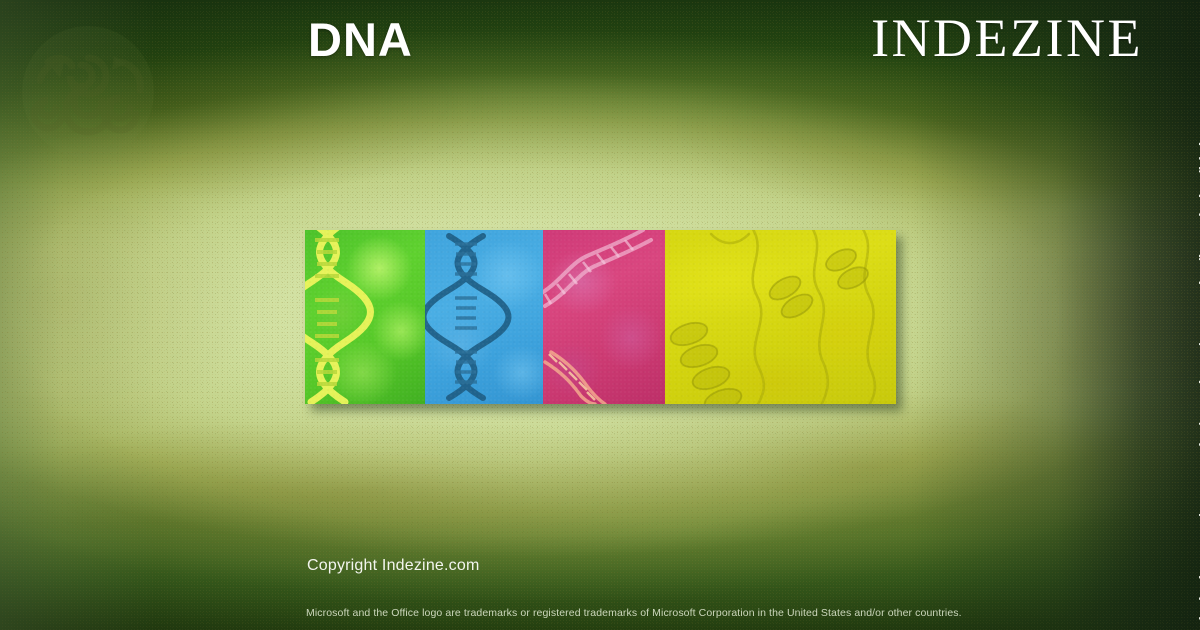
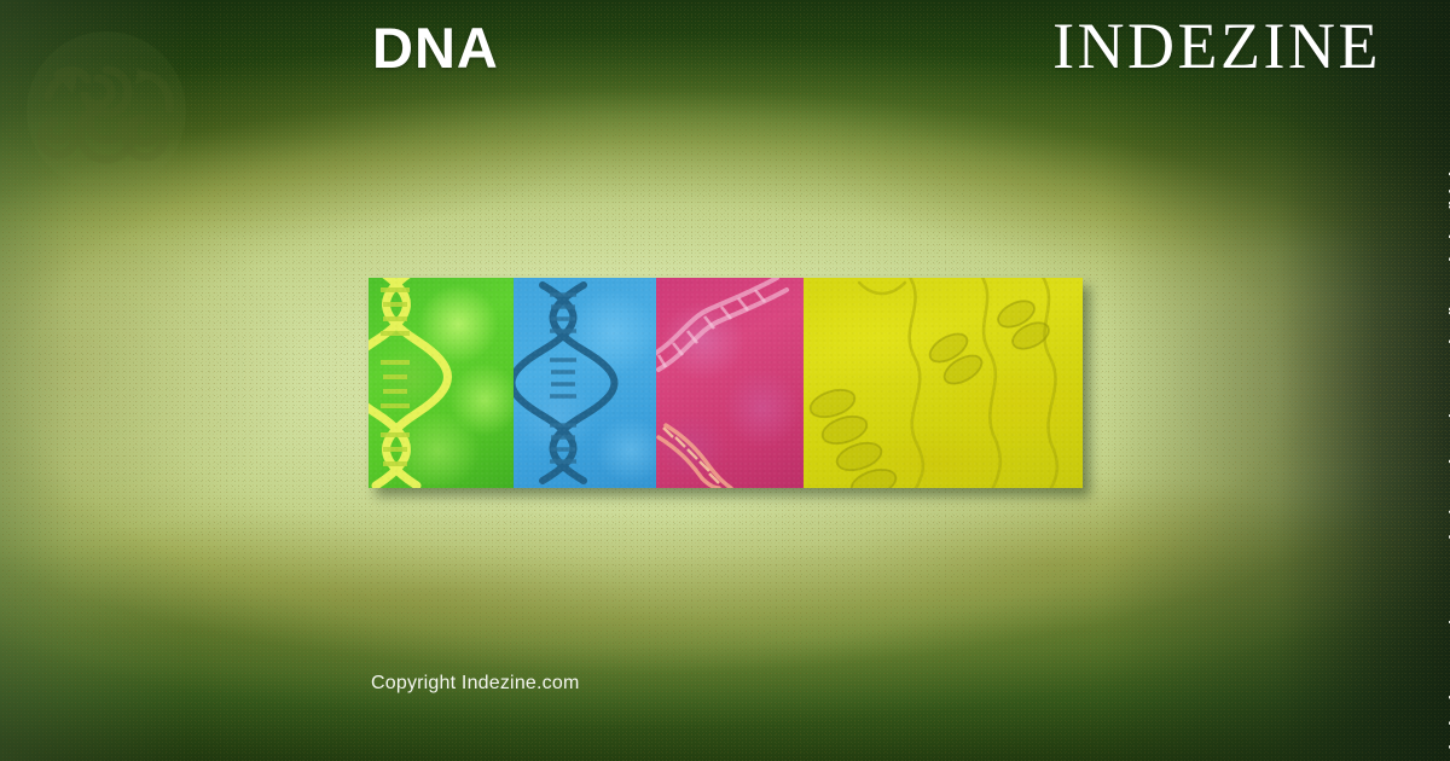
  DNA
  INDEZINE
  Copyright Indezine.com
- Microsoft and the Office logo are trademarks or registered trademarks of Microsoft Corporation in the United States and/or other countries.
